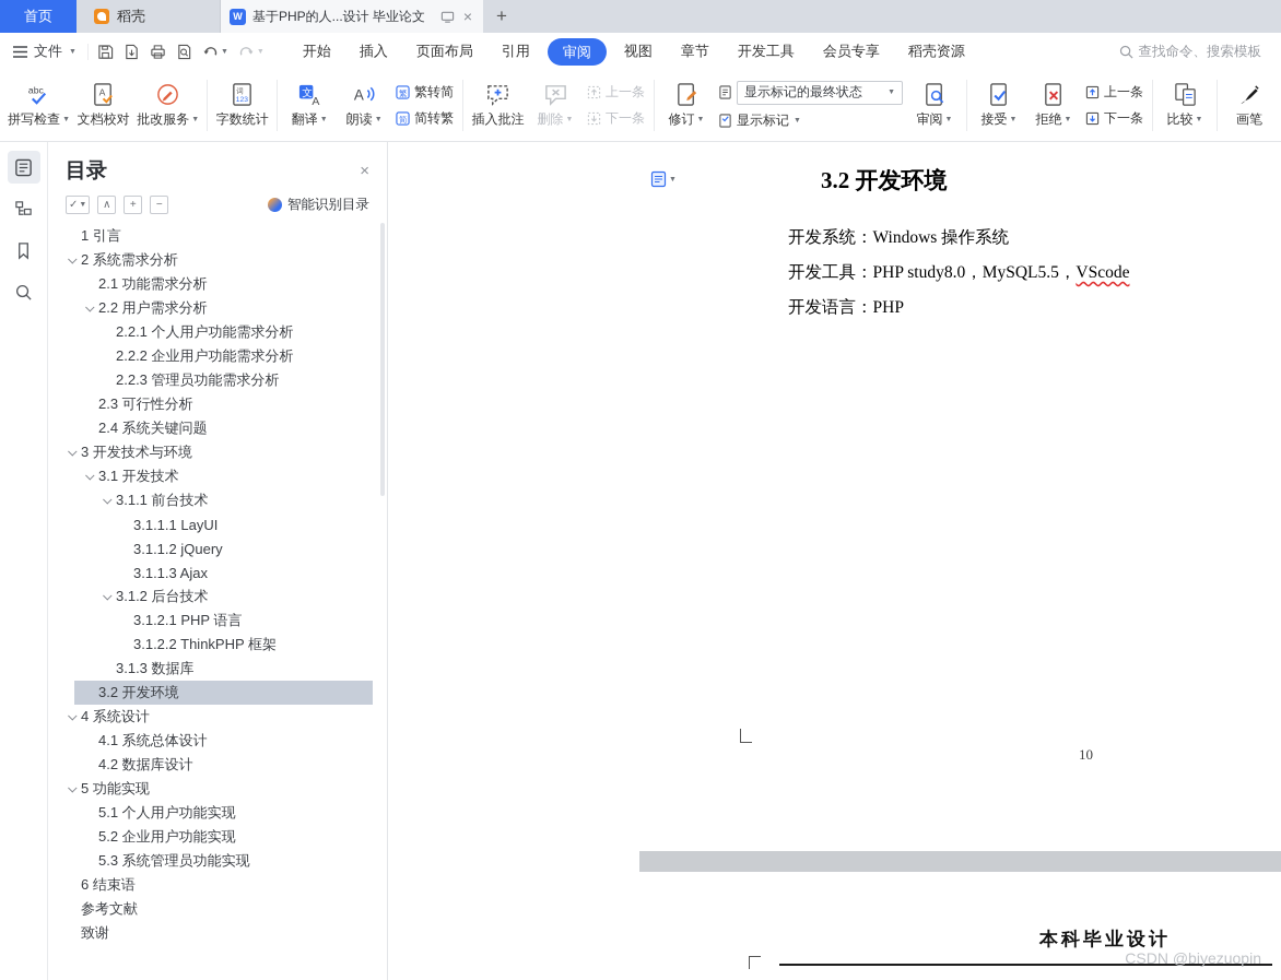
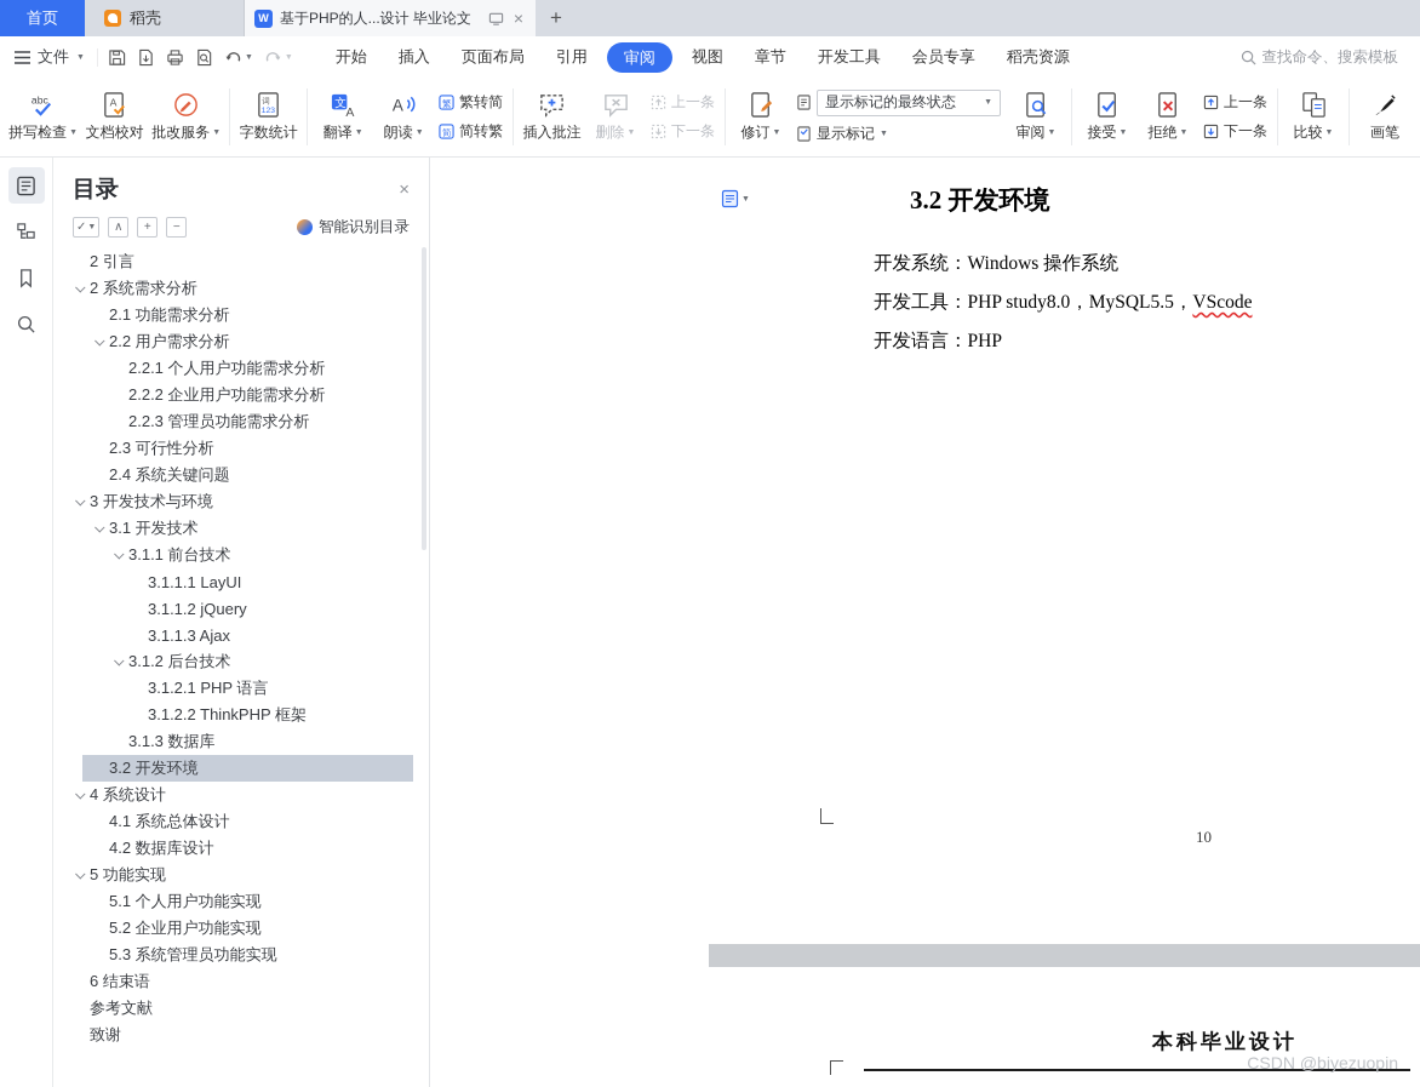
  首页
  稻壳
  W
  基于PHP的人...设计 毕业论文
  ×
  +
  文件
  开始
  插入
  页面布局
  引用
  审阅
  视图
  章节
  开发工具
  会员专享
  稻壳资源
  查找命令、搜索模板
  abc
  拼写检查
  A
  文档校对
  批改服务
  字数统计
  文
  A
  翻译
  A
  朗读
  繁
  繁转简
  简
  简转繁
  插入批注
  删除
  上一条
  下一条
  修订
  显示标记的最终状态
  显示标记
  审阅
  接受
  拒绝
  上一条
  下一条
  比较
  画笔
  目录
  ×
  ✓
  ∧
  +
  −
  智能识别目录
- 1 引言
+ 2 引言
  2 系统需求分析
  2.1 功能需求分析
  2.2 用户需求分析
  2.2.1 个人用户功能需求分析
  2.2.2 企业用户功能需求分析
  2.2.3 管理员功能需求分析
  2.3 可行性分析
  2.4 系统关键问题
  3 开发技术与环境
  3.1 开发技术
  3.1.1 前台技术
  3.1.1.1 LayUI
  3.1.1.2 jQuery
  3.1.1.3 Ajax
  3.1.2 后台技术
  3.1.2.1 PHP 语言
  3.1.2.2 ThinkPHP 框架
  3.1.3 数据库
  3.2 开发环境
  4 系统设计
  4.1 系统总体设计
  4.2 数据库设计
  5 功能实现
  5.1 个人用户功能实现
  5.2 企业用户功能实现
  5.3 系统管理员功能实现
  6 结束语
  参考文献
  致谢
  3.2 开发环境
  开发系统：Windows 操作系统
  开发工具：PHP study8.0，MySQL5.5，VScode
  开发语言：PHP
  10
  本科毕业设计
  CSDN @biyezuopin
